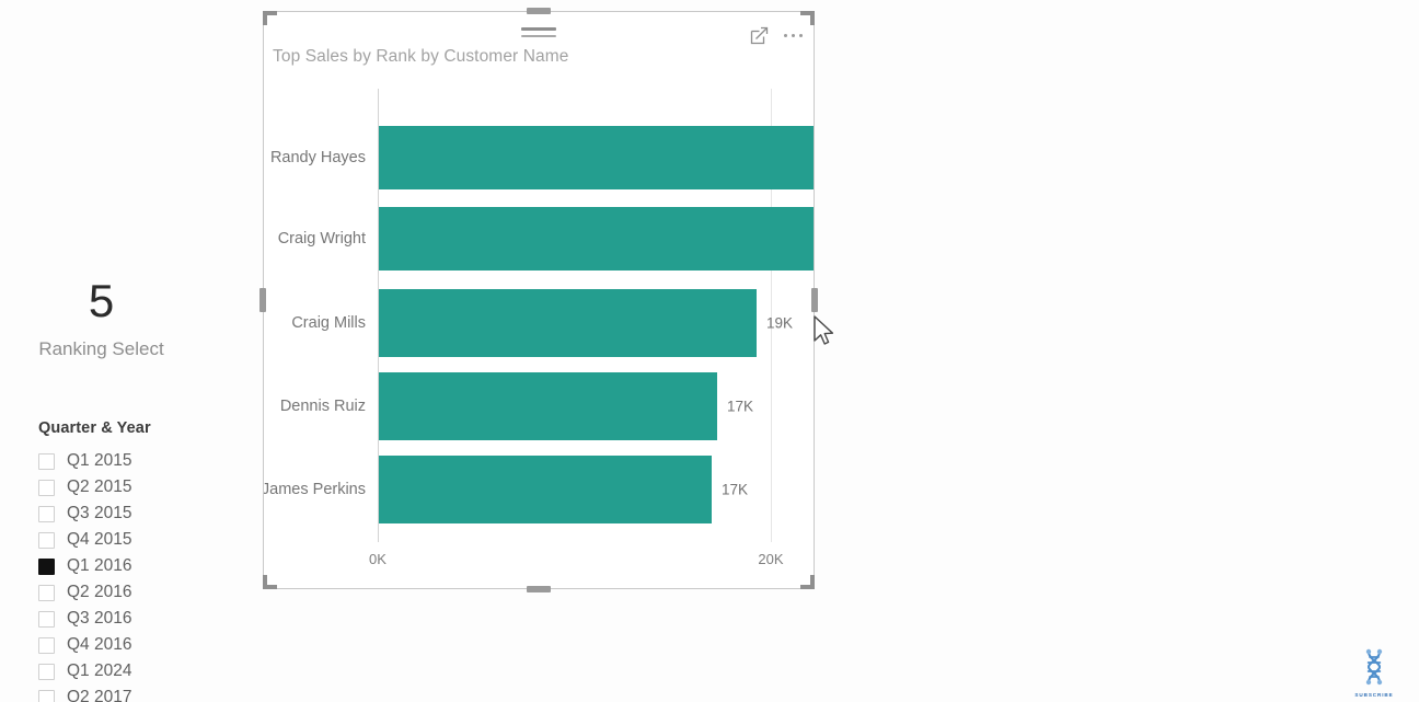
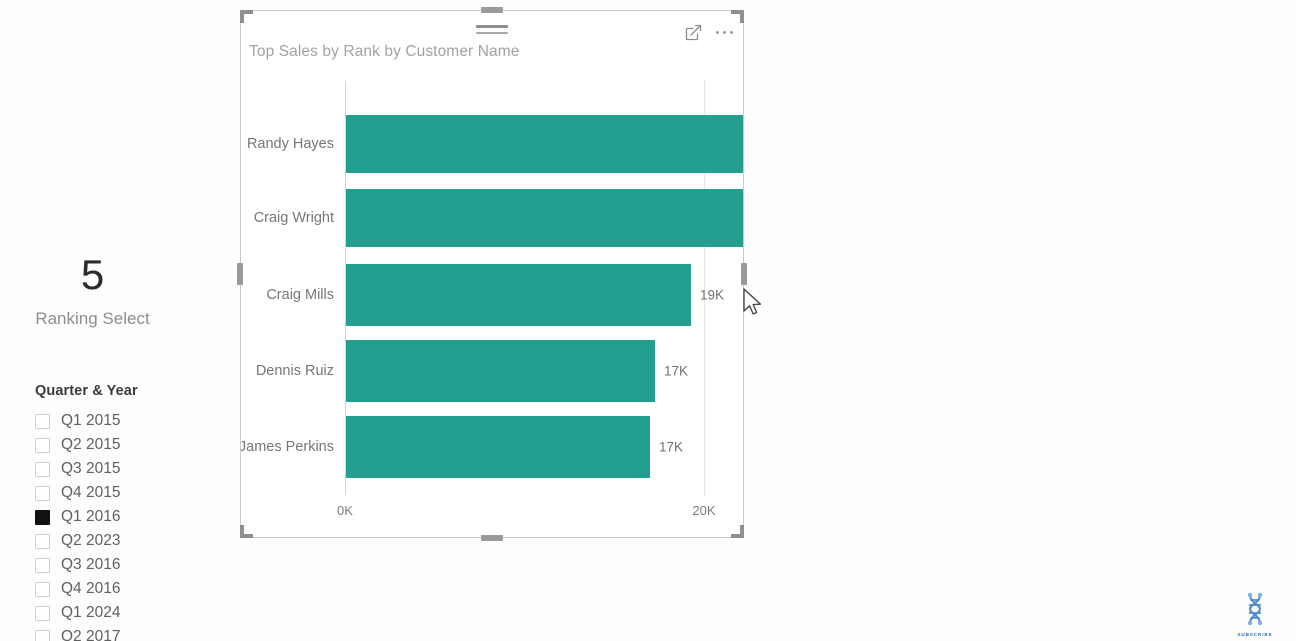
  5
  Ranking Select
  Quarter & Year
  Q1 2015
  Q2 2015
  Q3 2015
  Q4 2015
  Q1 2016
- Q2 2016
+ Q2 2023
  Q3 2016
  Q4 2016
  Q1 2024
  Q2 2017
  Top Sales by Rank by Customer Name
  Randy Hayes
  Craig Wright
  Craig Mills
  19K
  Dennis Ruiz
  17K
  James Perkins
  17K
  0K
  20K
